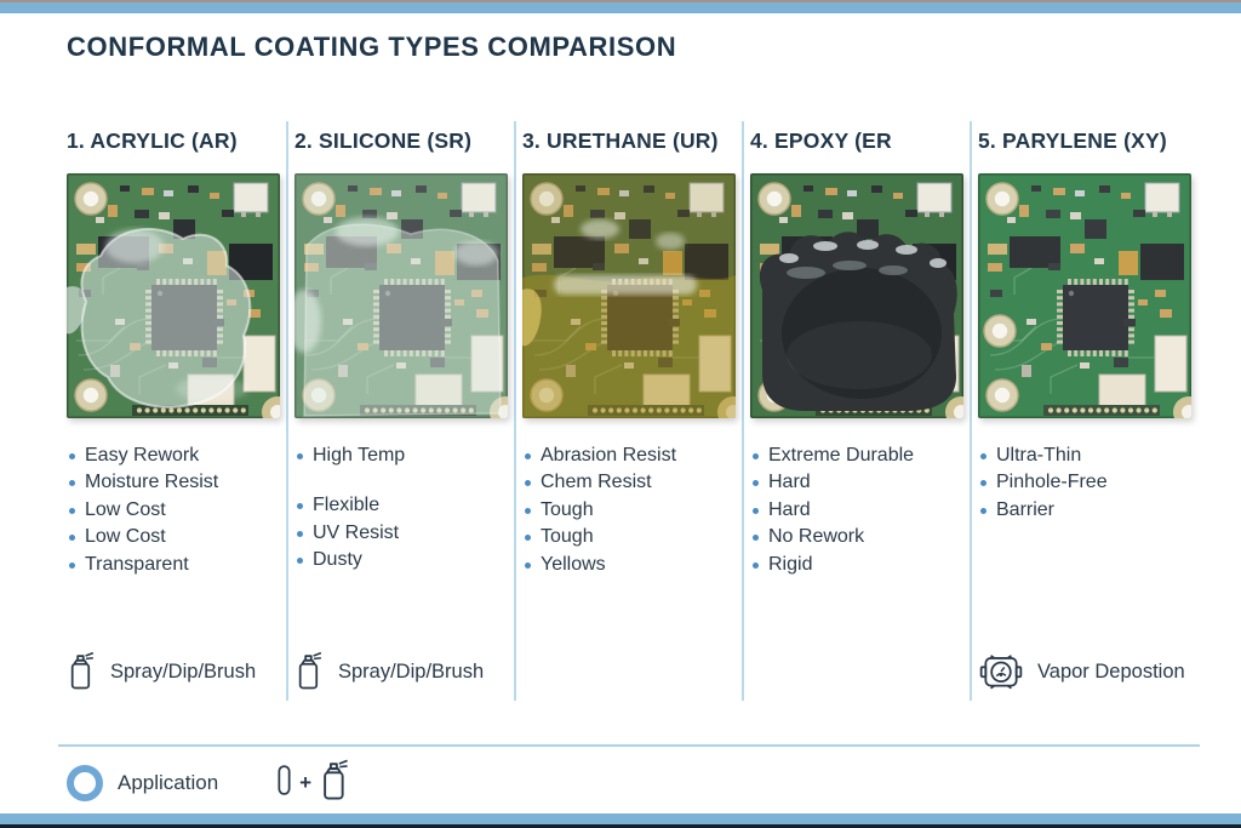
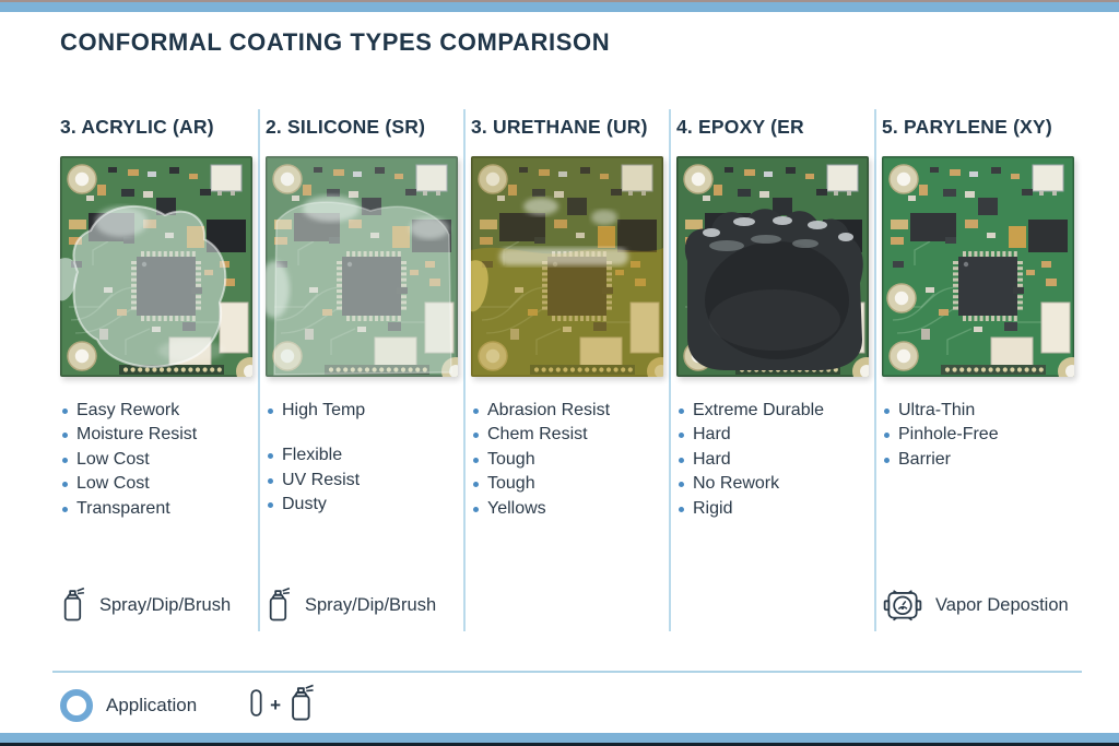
  CONFORMAL COATING TYPES COMPARISON
- 1. ACRYLIC (AR)
+ 3. ACRYLIC (AR)
  Easy Rework
  Moisture Resist
  Low Cost
  Low Cost
  Transparent
  Spray/Dip/Brush
  2. SILICONE (SR)
  High Temp
  Flexible
  UV Resist
  Dusty
  Spray/Dip/Brush
  3. URETHANE (UR)
  Abrasion Resist
  Chem Resist
  Tough
  Tough
  Yellows
  4. EPOXY (ER
  Extreme Durable
  Hard
  Hard
  No Rework
  Rigid
  5. PARYLENE (XY)
  Ultra-Thin
  Pinhole-Free
  Barrier
  Vapor Depostion
  Application
  +
